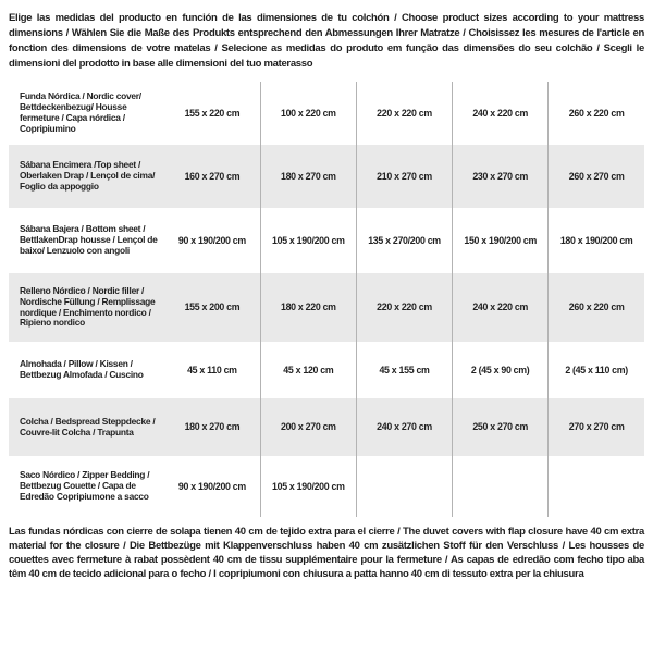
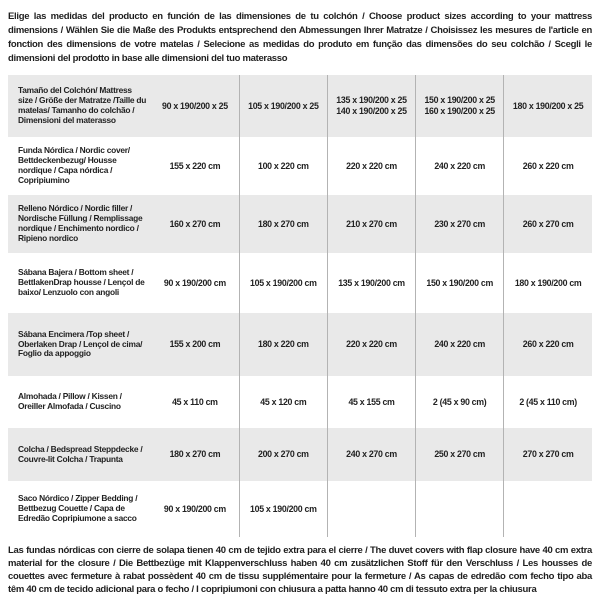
  Elige las medidas del producto en función de las dimensiones de tu colchón / Choose product sizes according to your mattress dimensions / Wählen Sie die Maße des Produkts entsprechend den Abmessungen Ihrer Matratze / Choisissez les mesures de l'article en fonction des dimensions de votre matelas / Selecione as medidas do produto em função das dimensões do seu colchão / Scegli le dimensioni del prodotto in base alle dimensioni del tuo materasso
+ Tamaño del Colchón/ Mattress size / Größe der Matratze /Taille du matelas/ Tamanho do colchão / Dimensioni del materasso	90 x 190/200 x 25	105 x 190/200 x 25	135 x 190/200 x 25 140 x 190/200 x 25	150 x 190/200 x 25 160 x 190/200 x 25	180 x 190/200 x 25
- Funda Nórdica / Nordic cover/ Bettdeckenbezug/ Housse fermeture / Capa nórdica / Copripiumino	155 x 220 cm	100 x 220 cm	220 x 220 cm	240 x 220 cm	260 x 220 cm
+ Funda Nórdica / Nordic cover/ Bettdeckenbezug/ Housse nordique / Capa nórdica / Copripiumino	155 x 220 cm	100 x 220 cm	220 x 220 cm	240 x 220 cm	260 x 220 cm
- Sábana Encimera /Top sheet / Oberlaken Drap / Lençol de cima/ Foglio da appoggio	160 x 270 cm	180 x 270 cm	210 x 270 cm	230 x 270 cm	260 x 270 cm
+ Relleno Nórdico / Nordic filler / Nordische Füllung / Remplissage nordique / Enchimento nordico / Ripieno nordico	160 x 270 cm	180 x 270 cm	210 x 270 cm	230 x 270 cm	260 x 270 cm
- Sábana Bajera / Bottom sheet / BettlakenDrap housse / Lençol de baixo/ Lenzuolo con angoli	90 x 190/200 cm	105 x 190/200 cm	135 x 270/200 cm	150 x 190/200 cm	180 x 190/200 cm
+ Sábana Bajera / Bottom sheet / BettlakenDrap housse / Lençol de baixo/ Lenzuolo con angoli	90 x 190/200 cm	105 x 190/200 cm	135 x 190/200 cm	150 x 190/200 cm	180 x 190/200 cm
- Relleno Nórdico / Nordic filler / Nordische Füllung / Remplissage nordique / Enchimento nordico / Ripieno nordico	155 x 200 cm	180 x 220 cm	220 x 220 cm	240 x 220 cm	260 x 220 cm
+ Sábana Encimera /Top sheet / Oberlaken Drap / Lençol de cima/ Foglio da appoggio	155 x 200 cm	180 x 220 cm	220 x 220 cm	240 x 220 cm	260 x 220 cm
- Almohada / Pillow / Kissen / Bettbezug Almofada / Cuscino	45 x 110 cm	45 x 120 cm	45 x 155 cm	2 (45 x 90 cm)	2 (45 x 110 cm)
+ Almohada / Pillow / Kissen / Oreiller Almofada / Cuscino	45 x 110 cm	45 x 120 cm	45 x 155 cm	2 (45 x 90 cm)	2 (45 x 110 cm)
  Colcha / Bedspread Steppdecke / Couvre-lit Colcha / Trapunta	180 x 270 cm	200 x 270 cm	240 x 270 cm	250 x 270 cm	270 x 270 cm
  Saco Nórdico / Zipper Bedding / Bettbezug Couette / Capa de Edredão Copripiumone a sacco	90 x 190/200 cm	105 x 190/200 cm
  Las fundas nórdicas con cierre de solapa tienen 40 cm de tejido extra para el cierre / The duvet covers with flap closure have 40 cm extra material for the closure / Die Bettbezüge mit Klappenverschluss haben 40 cm zusätzlichen Stoff für den Verschluss / Les housses de couettes avec fermeture à rabat possèdent 40 cm de tissu supplémentaire pour la fermeture / As capas de edredão com fecho tipo aba têm 40 cm de tecido adicional para o fecho / I copripiumoni con chiusura a patta hanno 40 cm di tessuto extra per la chiusura
